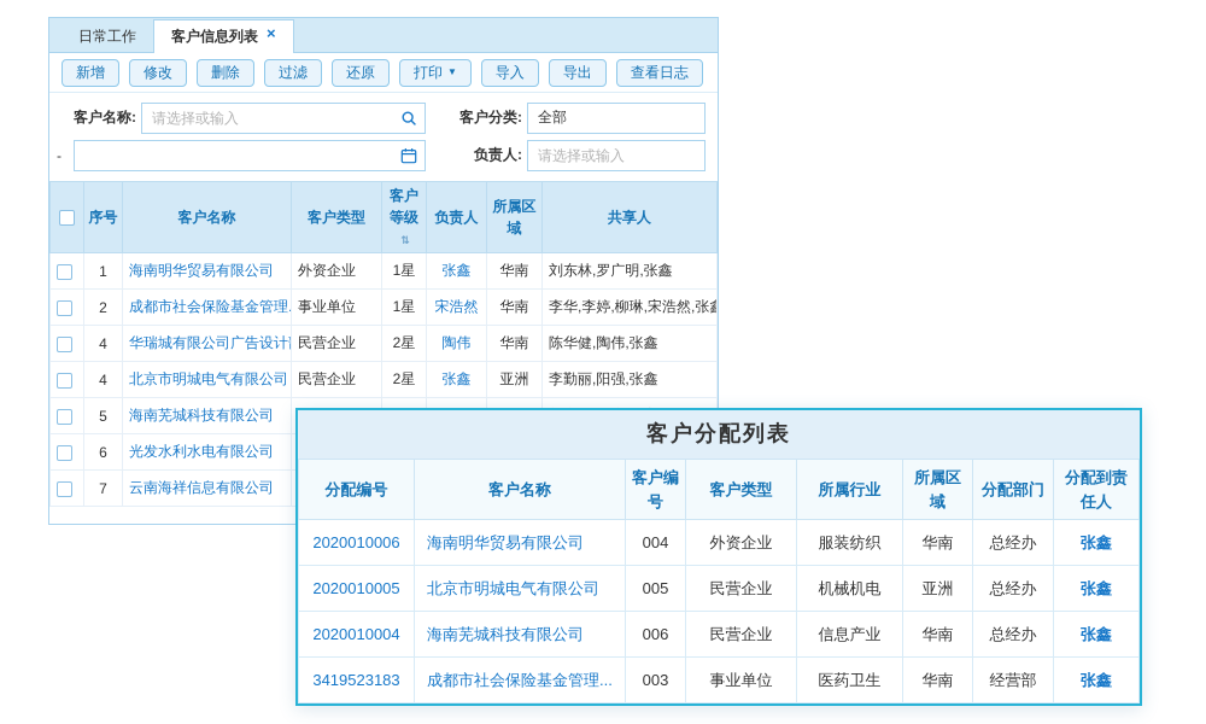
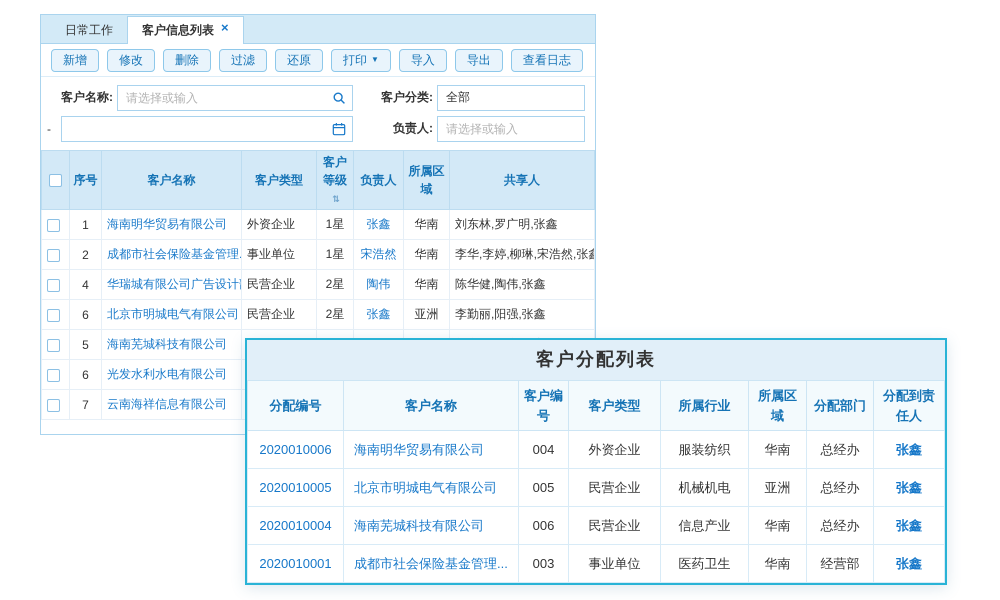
  日常工作
  客户信息列表
  ×
  新增
  修改
  删除
  过滤
  还原
  打印
  ▼
  导入
  导出
  查看日志
  客户名称:
  请选择或输入
  客户分类:
  全部
  -
  负责人:
  请选择或输入
  	序号	客户名称	客户类型	客户等级⇅	负责人	所属区域	共享人
  	1	海南明华贸易有限公司	外资企业	1星	张鑫	华南	刘东林,罗广明,张鑫
  	2	成都市社会保险基金管理.	事业单位	1星	宋浩然	华南	李华,李婷,柳琳,宋浩然,张鑫
  	4	华瑞城有限公司广告设计	民营企业	2星	陶伟	华南	陈华健,陶伟,张鑫
- 	4	北京市明城电气有限公司	民营企业	2星	张鑫	亚洲	李勤丽,阳强,张鑫
+ 	6	北京市明城电气有限公司	民营企业	2星	张鑫	亚洲	李勤丽,阳强,张鑫
  	6	光发水利水电有限公司
  	7	云南海祥信息有限公司
  客户分配列表
  分配编号	客户名称	客户编号	客户类型	所属行业	所属区域	分配部门	分配到责任人
  2020010006	海南明华贸易有限公司	004	外资企业	服装纺织	华南	总经办	张鑫
  2020010005	北京市明城电气有限公司	005	民营企业	机械机电	亚洲	总经办	张鑫
  2020010004	海南芜城科技有限公司	006	民营企业	信息产业	华南	总经办	张鑫
- 3419523183	成都市社会保险基金管理...	003	事业单位	医药卫生	华南	经营部	张鑫
+ 2020010001	成都市社会保险基金管理...	003	事业单位	医药卫生	华南	经营部	张鑫
